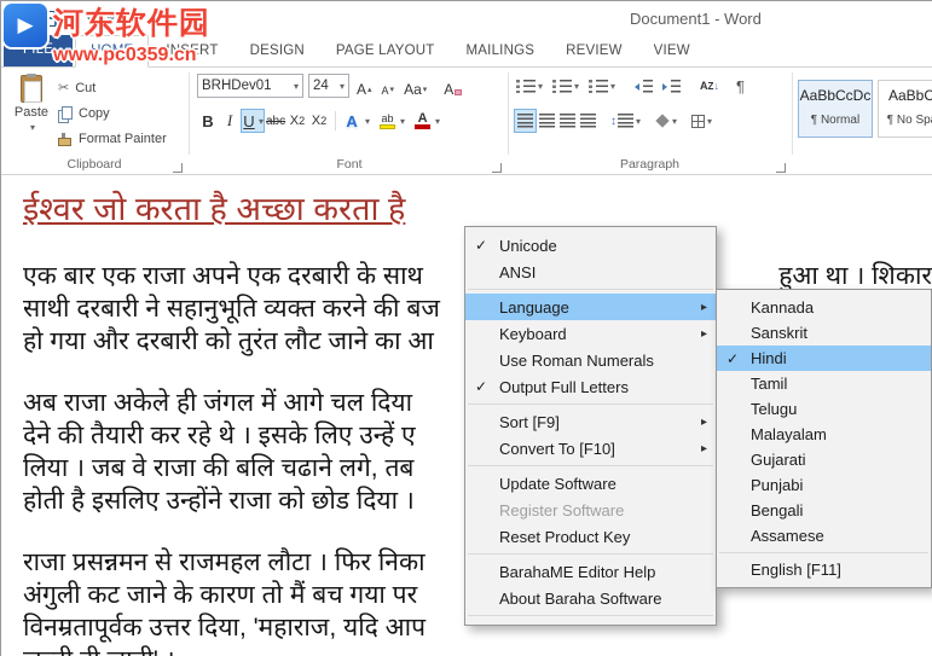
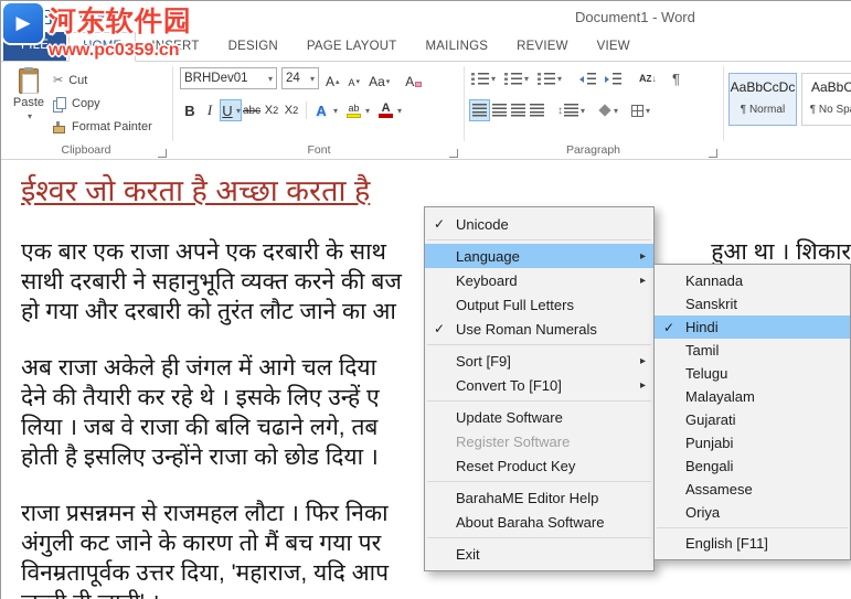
  ↶
  ↷
  Document1 - Word
  FILE
  HOME
  INSERT
  DESIGN
  PAGE LAYOUT
  MAILINGS
  REVIEW
  VIEW
  Paste
  ▾
  ✂
  Cut
  Copy
  Format Painter
  Clipboard
  BRHDev01
  ▾
  24
  ▾
  A
  A
  Aa
  A
  B
  I
  U
  ▾
  abc
  X
  2
  X
  2
  A
  ▾
  ab
  ▾
  A
  ▾
  Font
  ▾
  ▾
  ▾
  AZ
  ↓
  ¶
  ↕
  ▾
  ▾
  ▾
  Paragraph
  AaBbCcDc
  ¶ Normal
  AaBbC
  ¶ No Sp
  ईश्वर जो करता है अच्छा करता है
  एक बार एक राजा अपने एक दरबारी के साथ
  हुआ था । शिकार
  साथी दरबारी ने सहानुभूति व्यक्त करने की बज
  हो गया और दरबारी को तुरंत लौट जाने का आ
  अब राजा अकेले ही जंगल में आगे चल दिया
  देने की तैयारी कर रहे थे । इसके लिए उन्हें ए
  लिया । जब वे राजा की बलि चढाने लगे, तब
  होती है इसलिए उन्होंने राजा को छोड दिया ।
  राजा प्रसन्नमन से राजमहल लौटा । फिर निका
  अंगुली कट जाने के कारण तो मैं बच गया पर
  विनम्रतापूर्वक उत्तर दिया, 'महाराज, यदि आप
  ✓
  Unicode
- ANSI
  Language
  ▸
  Keyboard
  ▸
- Use Roman Numerals
+ Output Full Letters
  ✓
- Output Full Letters
+ Use Roman Numerals
  Sort [F9]
  ▸
  Convert To [F10]
  ▸
  Update Software
  Register Software
  Reset Product Key
  BarahaME Editor Help
  About Baraha Software
+ Exit
  Kannada
  Sanskrit
  ✓
  Hindi
  Tamil
  Telugu
  Malayalam
  Gujarati
  Punjabi
  Bengali
  Assamese
+ Oriya
  English [F11]
  ▶
  河东软件园
  www.pc0359.cn
